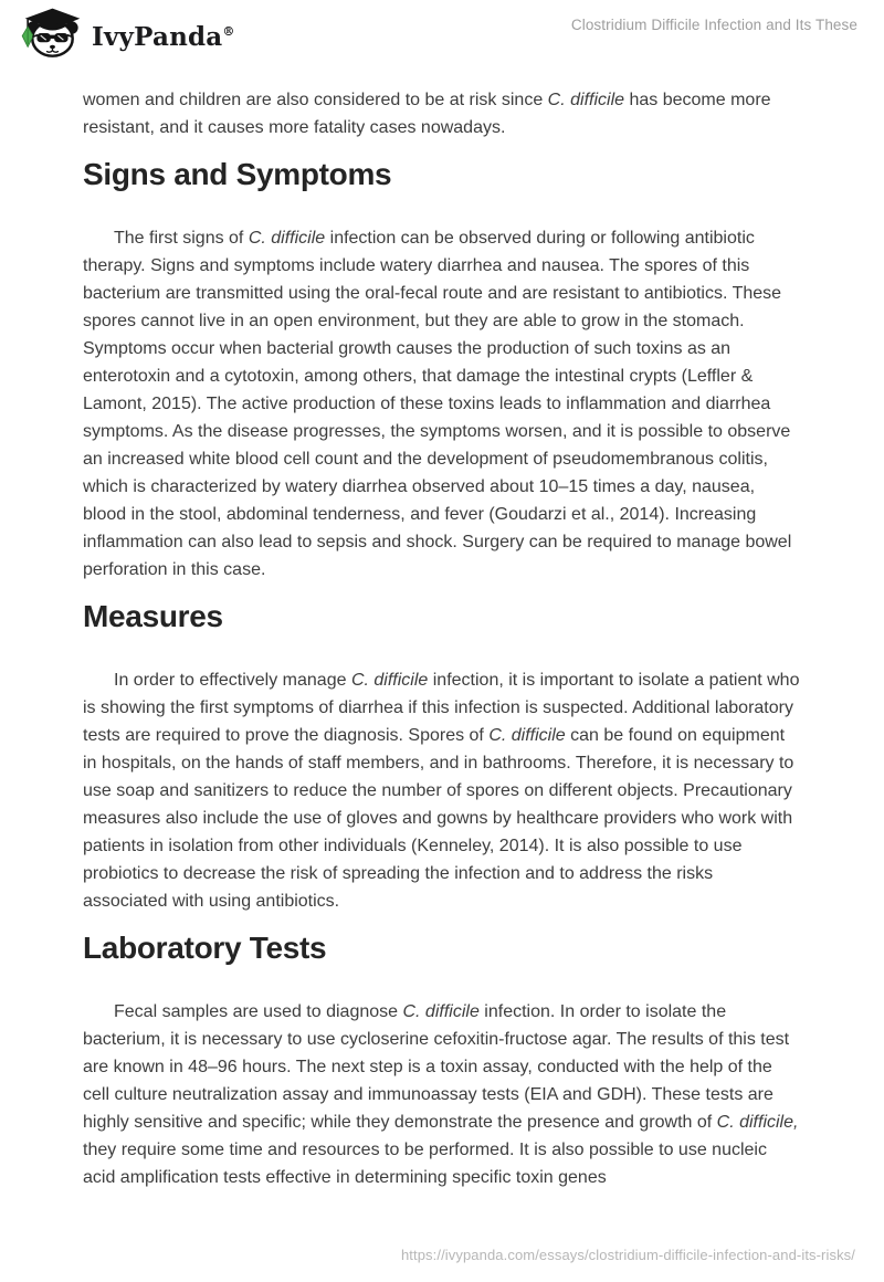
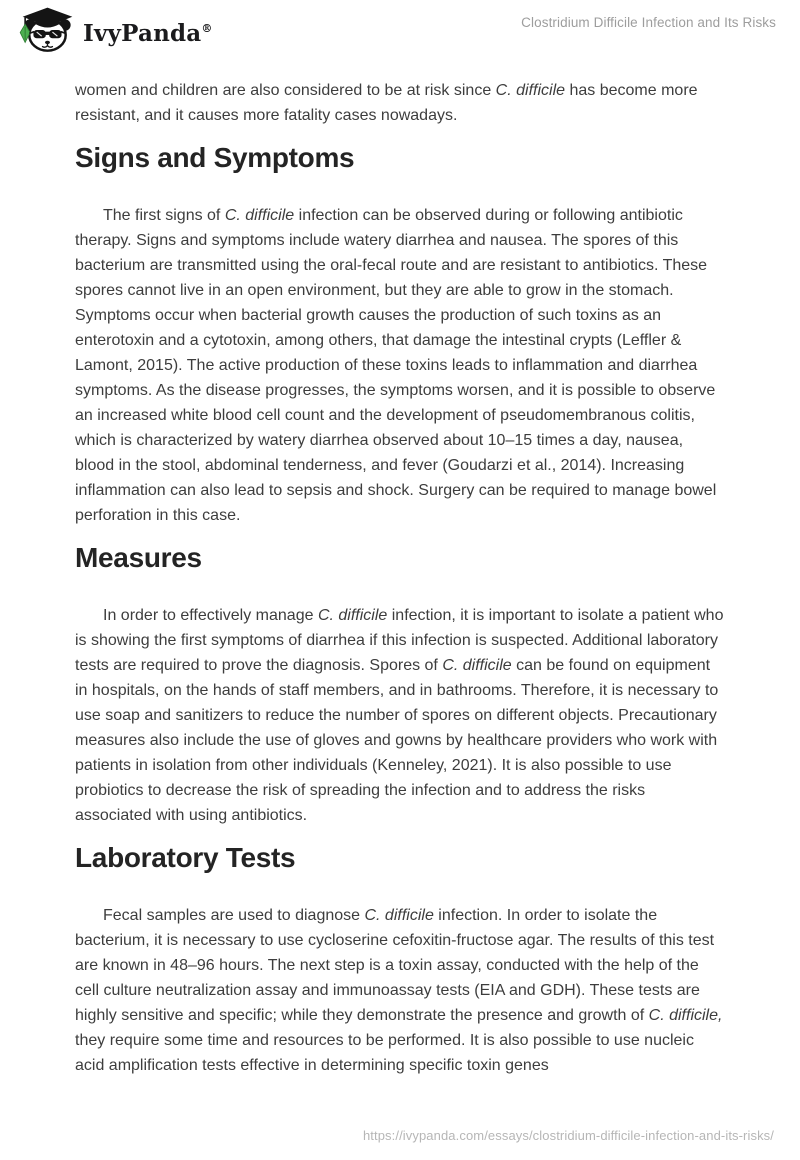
  IvyPanda®
- Clostridium Difficile Infection and Its These
+ Clostridium Difficile Infection and Its Risks
  women and children are also considered to be at risk since C. difficile has become more resistant, and it causes more fatality cases nowadays.
  Signs and Symptoms
  The first signs of C. difficile infection can be observed during or following antibiotic therapy. Signs and symptoms include watery diarrhea and nausea. The spores of this bacterium are transmitted using the oral-fecal route and are resistant to antibiotics. These spores cannot live in an open environment, but they are able to grow in the stomach. Symptoms occur when bacterial growth causes the production of such toxins as an enterotoxin and a cytotoxin, among others, that damage the intestinal crypts (Leffler & Lamont, 2015). The active production of these toxins leads to inflammation and diarrhea symptoms. As the disease progresses, the symptoms worsen, and it is possible to observe an increased white blood cell count and the development of pseudomembranous colitis, which is characterized by watery diarrhea observed about 10–15 times a day, nausea, blood in the stool, abdominal tenderness, and fever (Goudarzi et al., 2014). Increasing inflammation can also lead to sepsis and shock. Surgery can be required to manage bowel perforation in this case.
  Measures
- In order to effectively manage C. difficile infection, it is important to isolate a patient who is showing the first symptoms of diarrhea if this infection is suspected. Additional laboratory tests are required to prove the diagnosis. Spores of C. difficile can be found on equipment in hospitals, on the hands of staff members, and in bathrooms. Therefore, it is necessary to use soap and sanitizers to reduce the number of spores on different objects. Precautionary measures also include the use of gloves and gowns by healthcare providers who work with patients in isolation from other individuals (Kenneley, 2014). It is also possible to use probiotics to decrease the risk of spreading the infection and to address the risks associated with using antibiotics.
+ In order to effectively manage C. difficile infection, it is important to isolate a patient who is showing the first symptoms of diarrhea if this infection is suspected. Additional laboratory tests are required to prove the diagnosis. Spores of C. difficile can be found on equipment in hospitals, on the hands of staff members, and in bathrooms. Therefore, it is necessary to use soap and sanitizers to reduce the number of spores on different objects. Precautionary measures also include the use of gloves and gowns by healthcare providers who work with patients in isolation from other individuals (Kenneley, 2021). It is also possible to use probiotics to decrease the risk of spreading the infection and to address the risks associated with using antibiotics.
  Laboratory Tests
  Fecal samples are used to diagnose C. difficile infection. In order to isolate the bacterium, it is necessary to use cycloserine cefoxitin-fructose agar. The results of this test are known in 48–96 hours. The next step is a toxin assay, conducted with the help of the cell culture neutralization assay and immunoassay tests (EIA and GDH). These tests are highly sensitive and specific; while they demonstrate the presence and growth of C. difficile, they require some time and resources to be performed. It is also possible to use nucleic acid amplification tests effective in determining specific toxin genes
  https://ivypanda.com/essays/clostridium-difficile-infection-and-its-risks/
